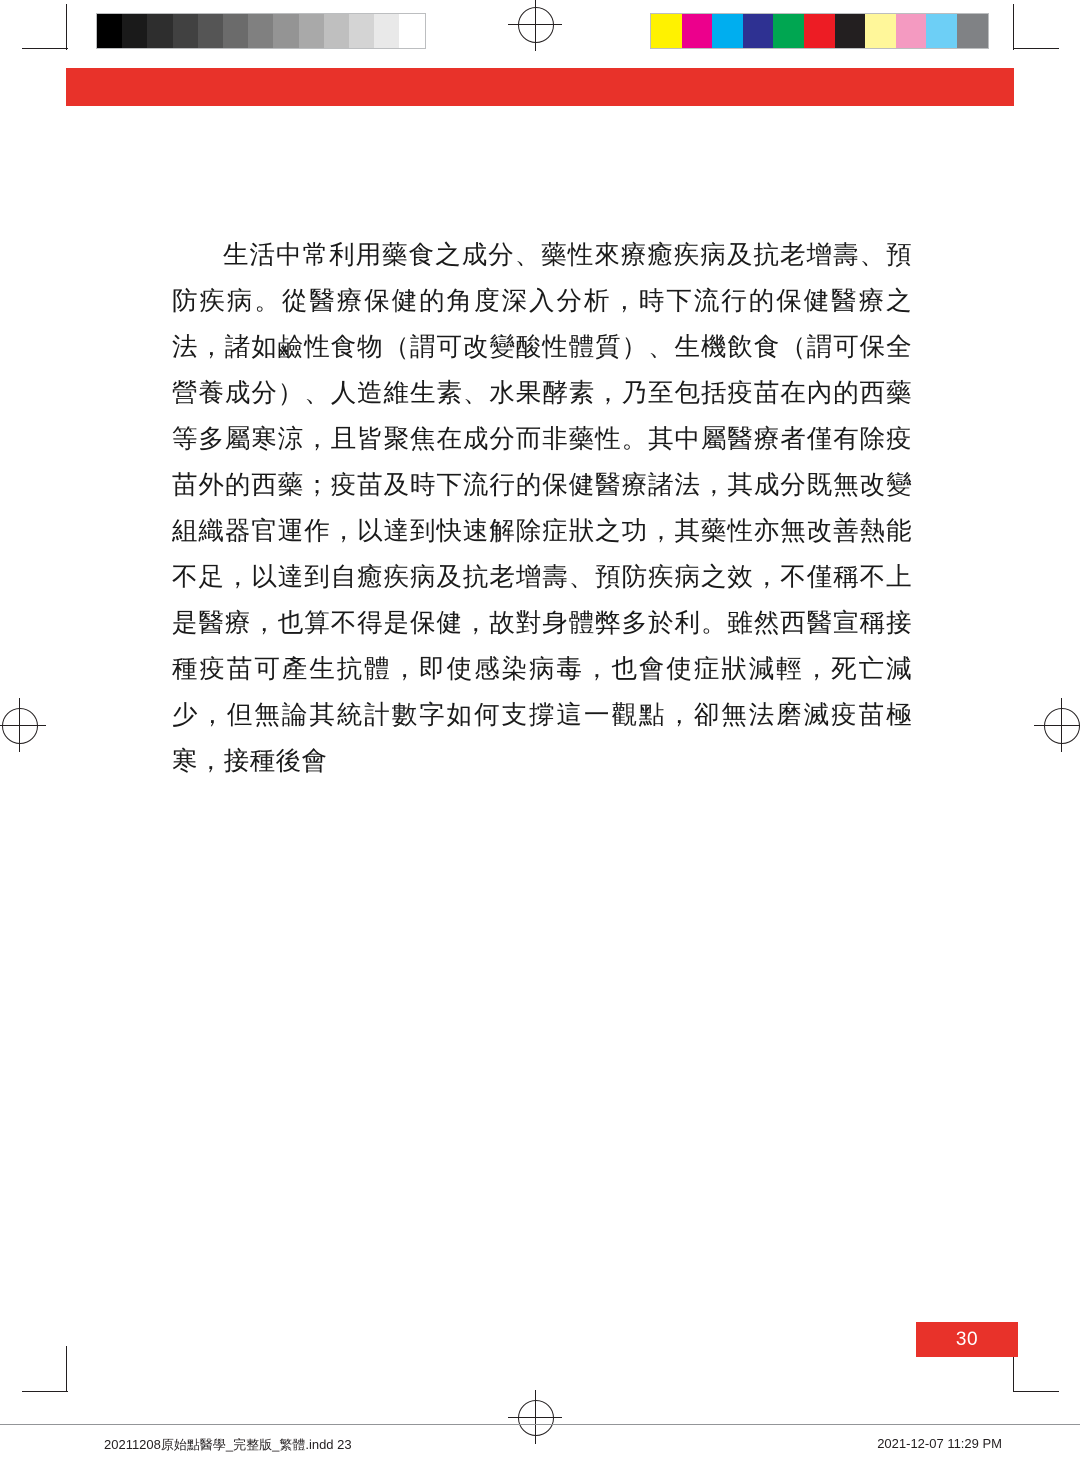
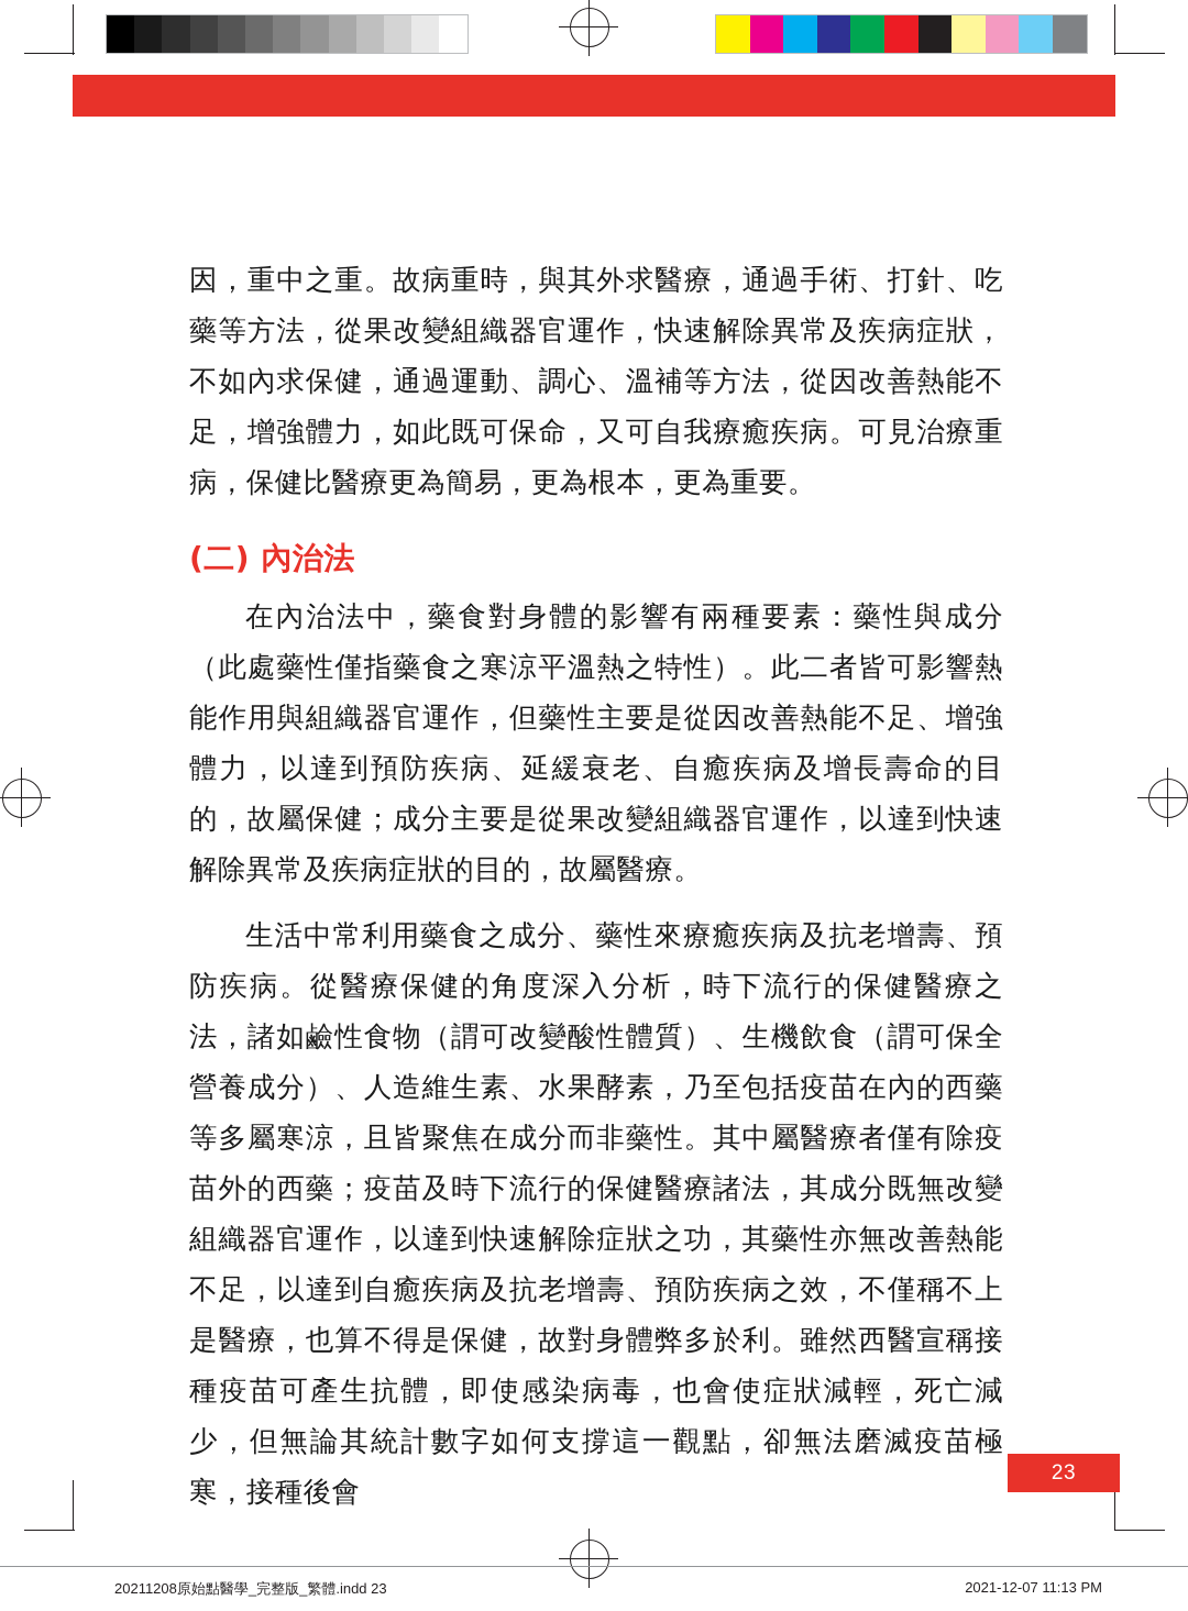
+ 因，重中之重。故病重時，與其外求醫療，通過手術、打針、吃藥等方法，從果改變組織器官運作，快速解除異常及疾病症狀，不如內求保健，通過運動、調心、溫補等方法，從因改善熱能不足，增強體力，如此既可保命，又可自我療癒疾病。可見治療重病，保健比醫療更為簡易，更為根本，更為重要。
+ (二) 內治法
+ 在內治法中，藥食對身體的影響有兩種要素：藥性與成分（此處藥性僅指藥食之寒涼平溫熱之特性）。此二者皆可影響熱能作用與組織器官運作，但藥性主要是從因改善熱能不足、增強體力，以達到預防疾病、延緩衰老、自癒疾病及增長壽命的目的，故屬保健；成分主要是從果改變組織器官運作，以達到快速解除異常及疾病症狀的目的，故屬醫療。
  生活中常利用藥食之成分、藥性來療癒疾病及抗老增壽、預防疾病。從醫療保健的角度深入分析，時下流行的保健醫療之法，諸如鹼性食物（謂可改變酸性體質）、生機飲食（謂可保全營養成分）、人造維生素、水果酵素，乃至包括疫苗在內的西藥等多屬寒涼，且皆聚焦在成分而非藥性。其中屬醫療者僅有除疫苗外的西藥；疫苗及時下流行的保健醫療諸法，其成分既無改變組織器官運作，以達到快速解除症狀之功，其藥性亦無改善熱能不足，以達到自癒疾病及抗老增壽、預防疾病之效，不僅稱不上是醫療，也算不得是保健，故對身體弊多於利。雖然西醫宣稱接種疫苗可產生抗體，即使感染病毒，也會使症狀減輕，死亡減少，但無論其統計數字如何支撐這一觀點，卻無法磨滅疫苗極寒，接種後會
- 30
+ 23
  20211208原始點醫學_完整版_繁體.indd 23
- 2021-12-07 11:29 PM
+ 2021-12-07 11:13 PM
